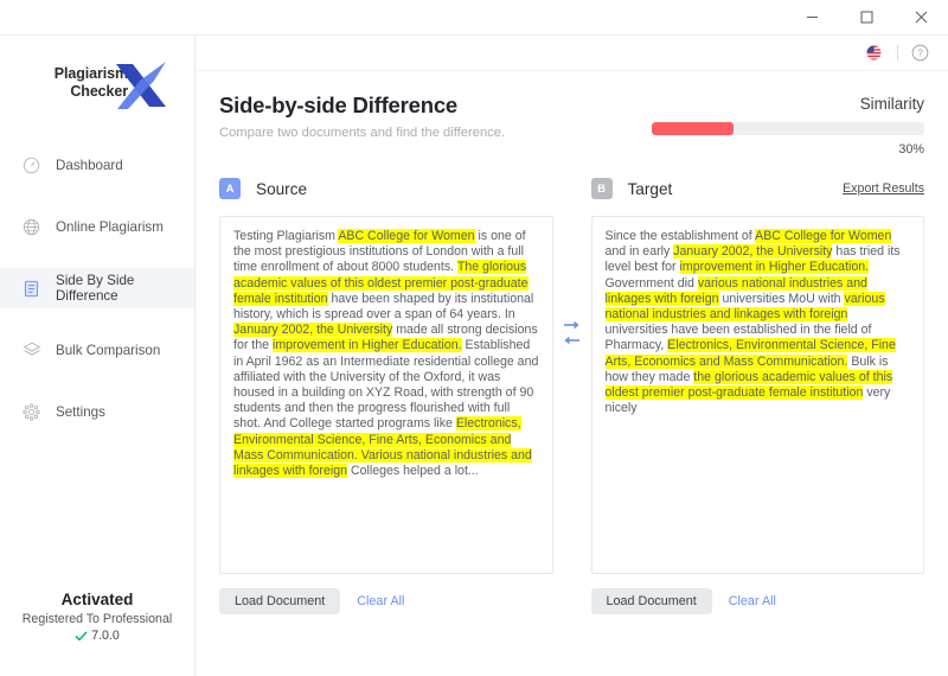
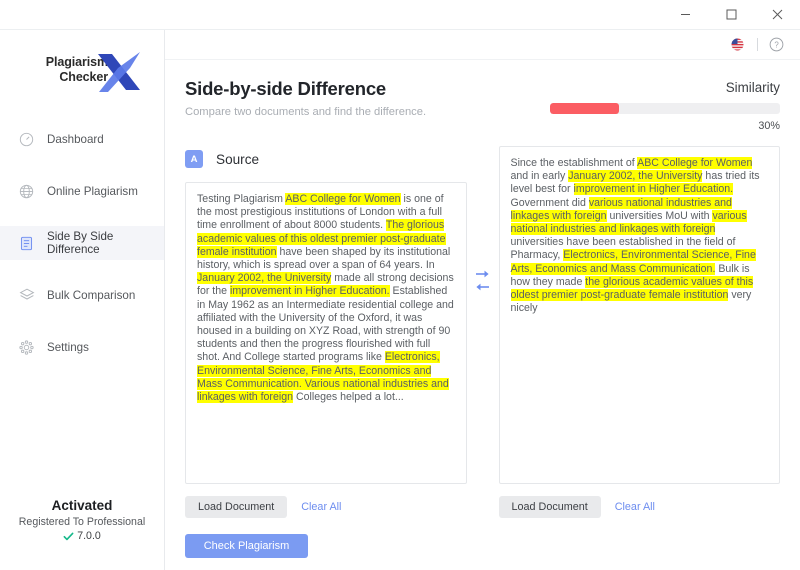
  Plagiarism
  Checker
  Dashboard
  Online Plagiarism
  Side By Side Difference
  Bulk Comparison
  Settings
  Activated
  Registered To Professional
  7.0.0
  ?
  Side-by-side Difference
  Compare two documents and find the difference.
  Similarity
  30%
  A
  Source
- Testing Plagiarism ABC College for Women is one of the most prestigious institutions of London with a full time enrollment of about 8000 students. The glorious academic values of this oldest premier post-graduate female institution have been shaped by its institutional history, which is spread over a span of 64 years. In January 2002, the University made all strong decisions for the improvement in Higher Education. Established in April 1962 as an Intermediate residential college and affiliated with the University of the Oxford, it was housed in a building on XYZ Road, with strength of 90 students and then the progress flourished with full shot. And College started programs like Electronics, Environmental Science, Fine Arts, Economics and Mass Communication. Various national industries and linkages with foreign Colleges helped a lot...
+ Testing Plagiarism ABC College for Women is one of the most prestigious institutions of London with a full time enrollment of about 8000 students. The glorious academic values of this oldest premier post-graduate female institution have been shaped by its institutional history, which is spread over a span of 64 years. In January 2002, the University made all strong decisions for the improvement in Higher Education. Established in May 1962 as an Intermediate residential college and affiliated with the University of the Oxford, it was housed in a building on XYZ Road, with strength of 90 students and then the progress flourished with full shot. And College started programs like Electronics, Environmental Science, Fine Arts, Economics and Mass Communication. Various national industries and linkages with foreign Colleges helped a lot...
- B
- Target
- Export Results
  Since the establishment of ABC College for Women and in early January 2002, the University has tried its level best for improvement in Higher Education. Government did various national industries and linkages with foreign universities MoU with various national industries and linkages with foreign universities have been established in the field of Pharmacy, Electronics, Environmental Science, Fine Arts, Economics and Mass Communication. Bulk is how they made the glorious academic values of this oldest premier post-graduate female institution very nicely
  Load Document
  Clear All
+ Check Plagiarism
  Load Document
  Clear All
